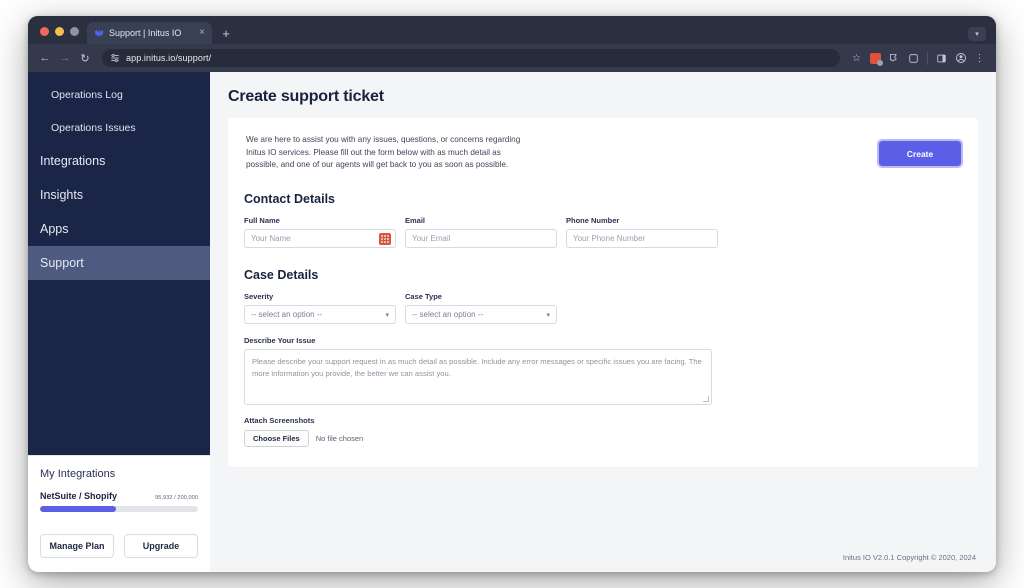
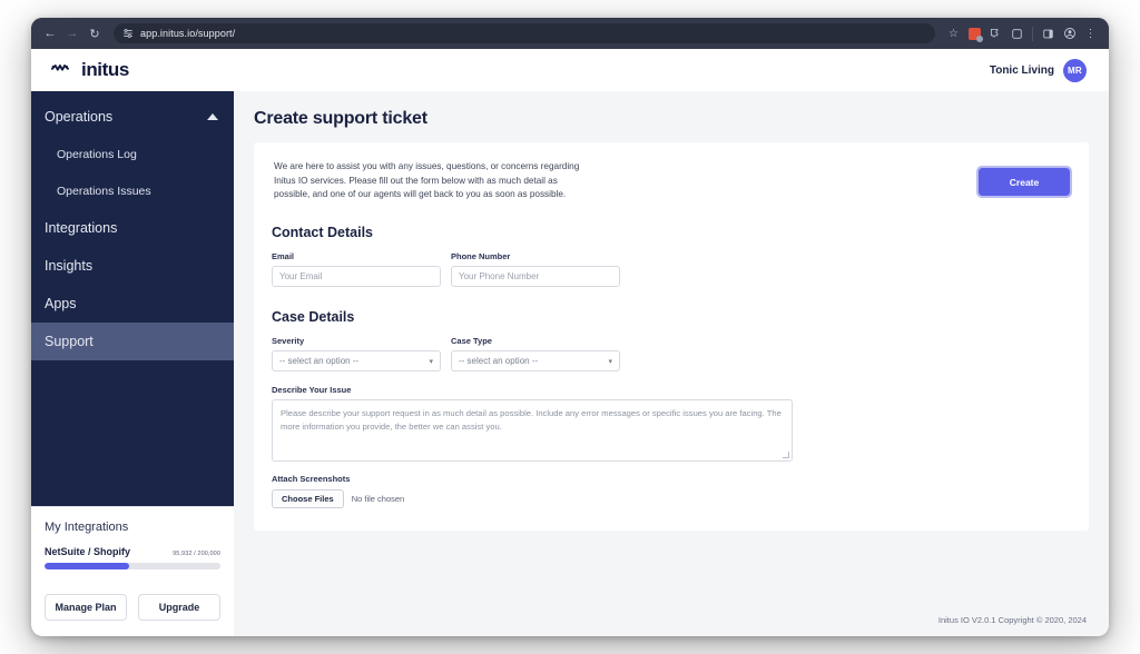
- Support | Initus IO
- ×
- +
  ←
  →
  ↻
  app.initus.io/support/
  ☆
  ⋮
+ initus
+ Tonic Living
+ MR
+ Operations
  Operations Log
  Operations Issues
  Integrations
  Insights
  Apps
  Support
  My Integrations
  NetSuite / Shopify
  Manage Plan
  Upgrade
  Create support ticket
  We are here to assist you with any issues, questions, or concerns regarding Initus IO services. Please fill out the form below with as much detail as possible, and one of our agents will get back to you as soon as possible.
  Create
  Contact Details
- Full Name
- Your Name
  Email
  Your Email
  Phone Number
  Your Phone Number
  Case Details
  Severity
  -- select an option --
  Case Type
  -- select an option --
  Describe Your Issue
  Please describe your support request in as much detail as possible. Include any error messages or specific issues you are facing. The more information you provide, the better we can assist you.
  Attach Screenshots
  Choose Files
  No file chosen
  Initus IO V2.0.1 Copyright © 2020, 2024
